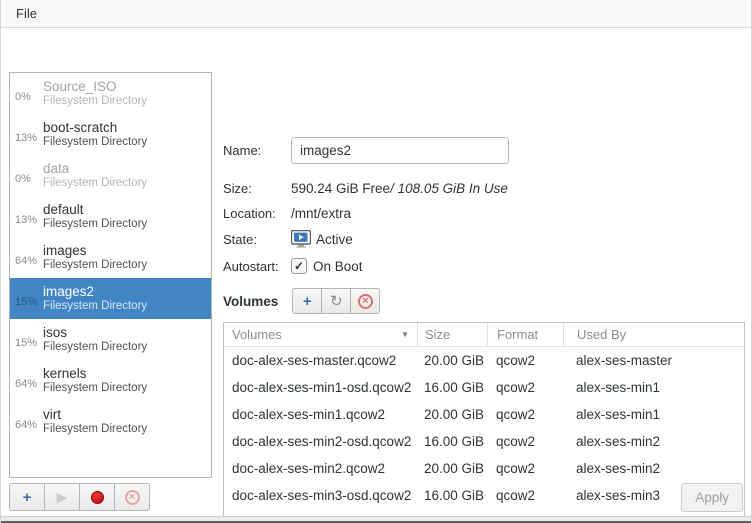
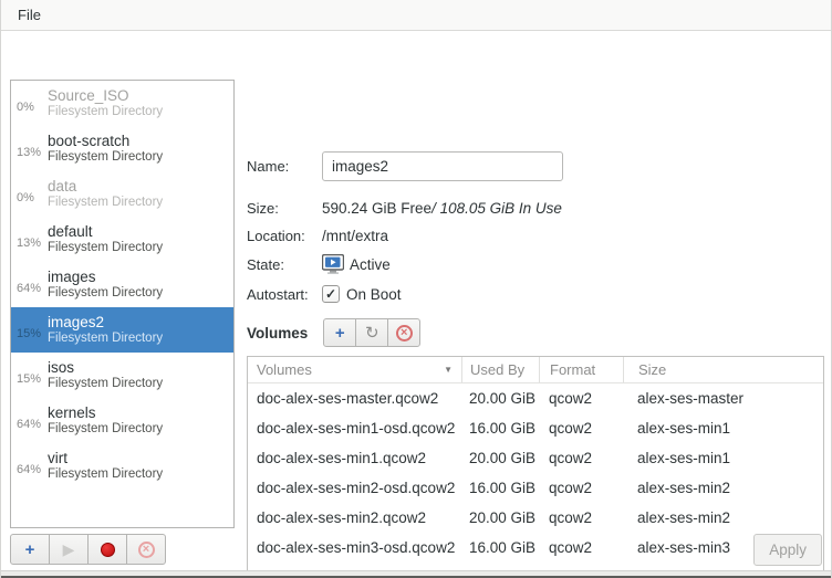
  File
  0%
  Source_ISO
  Filesystem Directory
  13%
  boot-scratch
  Filesystem Directory
  0%
  data
  Filesystem Directory
  13%
  default
  Filesystem Directory
  64%
  images
  Filesystem Directory
  15%
  images2
  Filesystem Directory
  15%
  isos
  Filesystem Directory
  64%
  kernels
  Filesystem Directory
  64%
  virt
  Filesystem Directory
  Name:
  images2
  Size:
  590.24 GiB Free
  / 108.05 GiB In Use
  Location:
  /mnt/extra
  State:
  Active
  Autostart:
  ✓
  On Boot
  Volumes
  +
  ↻
  ×
  Volumes
  ▼
- Size
+ Used By
  Format
- Used By
+ Size
  doc-alex-ses-master.qcow2
  20.00 GiB
  qcow2
  alex-ses-master
  doc-alex-ses-min1-osd.qcow2
  16.00 GiB
  qcow2
  alex-ses-min1
  doc-alex-ses-min1.qcow2
  20.00 GiB
  qcow2
  alex-ses-min1
  doc-alex-ses-min2-osd.qcow2
  16.00 GiB
  qcow2
  alex-ses-min2
  doc-alex-ses-min2.qcow2
  20.00 GiB
  qcow2
  alex-ses-min2
  doc-alex-ses-min3-osd.qcow2
  16.00 GiB
  qcow2
  alex-ses-min3
  +
  ▶
  ×
  Apply
